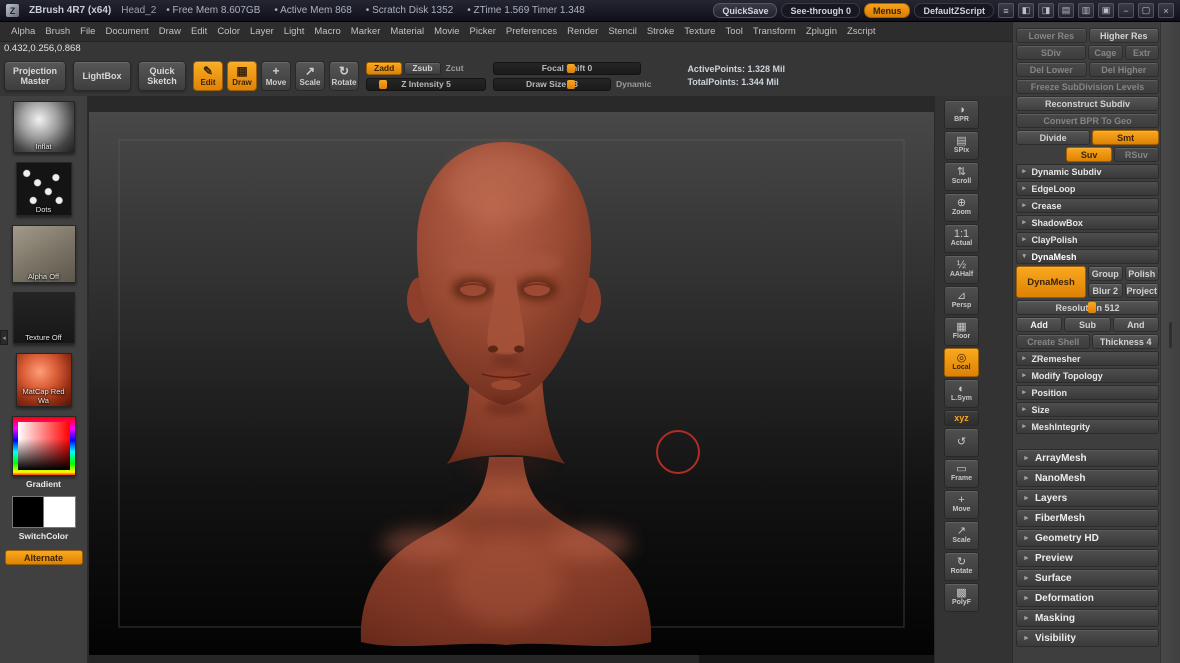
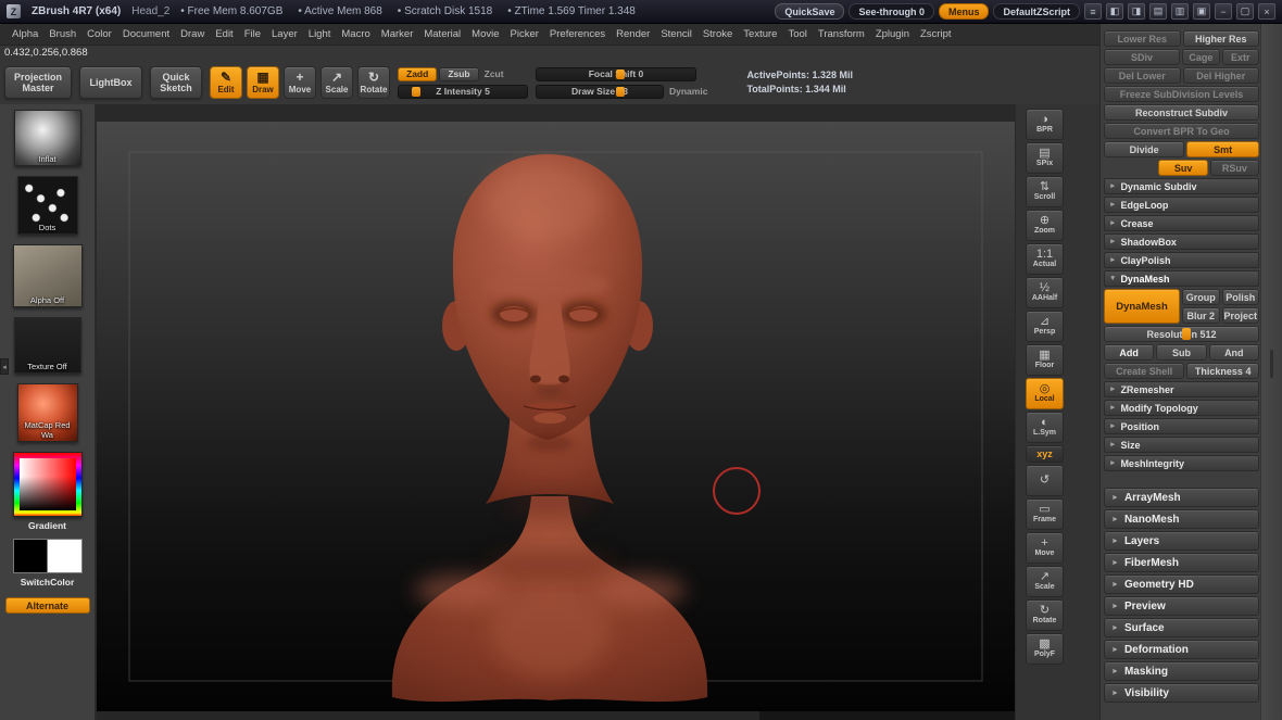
  Z
  ZBrush 4R7 (x64)
  Head_2
  • Free Mem 8.607GB
  • Active Mem 868
- • Scratch Disk 1352
+ • Scratch Disk 1518
  • ZTime 1.569 Timer 1.348
  QuickSave
  See-through 0
  Menus
  DefaultZScript
  ≡
  ◧
  ◨
  ▤
  ▥
  ▣
  −
  ▢
  ×
  Alpha
  Brush
- File
+ Color
  Document
  Draw
  Edit
- Color
+ File
  Layer
  Light
  Macro
  Marker
  Material
  Movie
  Picker
  Preferences
  Render
  Stencil
  Stroke
  Texture
  Tool
  Transform
  Zplugin
  Zscript
  0.432,0.256,0.868
  Projection Master
  LightBox
  Quick Sketch
  ✎
  Edit
  ▦
  Draw
  +
  Move
  ↗
  Scale
  ↻
  Rotate
  Zadd
  Zsub
  Zcut
  Z Intensity 5
  Focalift 0
  Draw Size3
  Dynamic
  ActivePoints: 1.328 Mil
  TotalPoints: 1.344 Mil
  Inflat
  Dots
  Alpha Off
  Texture Off
  MatCap Red Wa
  Gradient
  SwitchColor
  Alternate
  ◑
  ▤
  ⇅
  ⊕
  1:1
  ½
  ⊿
  ▦
  ◎
  ◐
  xyz
  ↺
  ▭
  +
  ↗
  ↻
  ▩
  Lower Res
  Higher Res
  SDiv
  Cage
  Extr
  Del Lower
  Del Higher
  Freeze SubDivision Levels
  Reconstruct Subdiv
  Convert BPR To Geo
  Divide
  Smt
  Suv
  RSuv
  Dynamic Subdiv
  EdgeLoop
  Crease
  ShadowBox
  ClayPolish
  DynaMesh
  DynaMesh
  Group
  Polish
  Blur 2
  Project
  Resolutn 512
  Add
  Sub
  And
  Create Shell
  Thickness 4
  ZRemesher
  Modify Topology
  Position
  Size
  MeshIntegrity
  ArrayMesh
  NanoMesh
  Layers
  FiberMesh
  Geometry HD
  Preview
  Surface
  Deformation
  Masking
  Visibility
